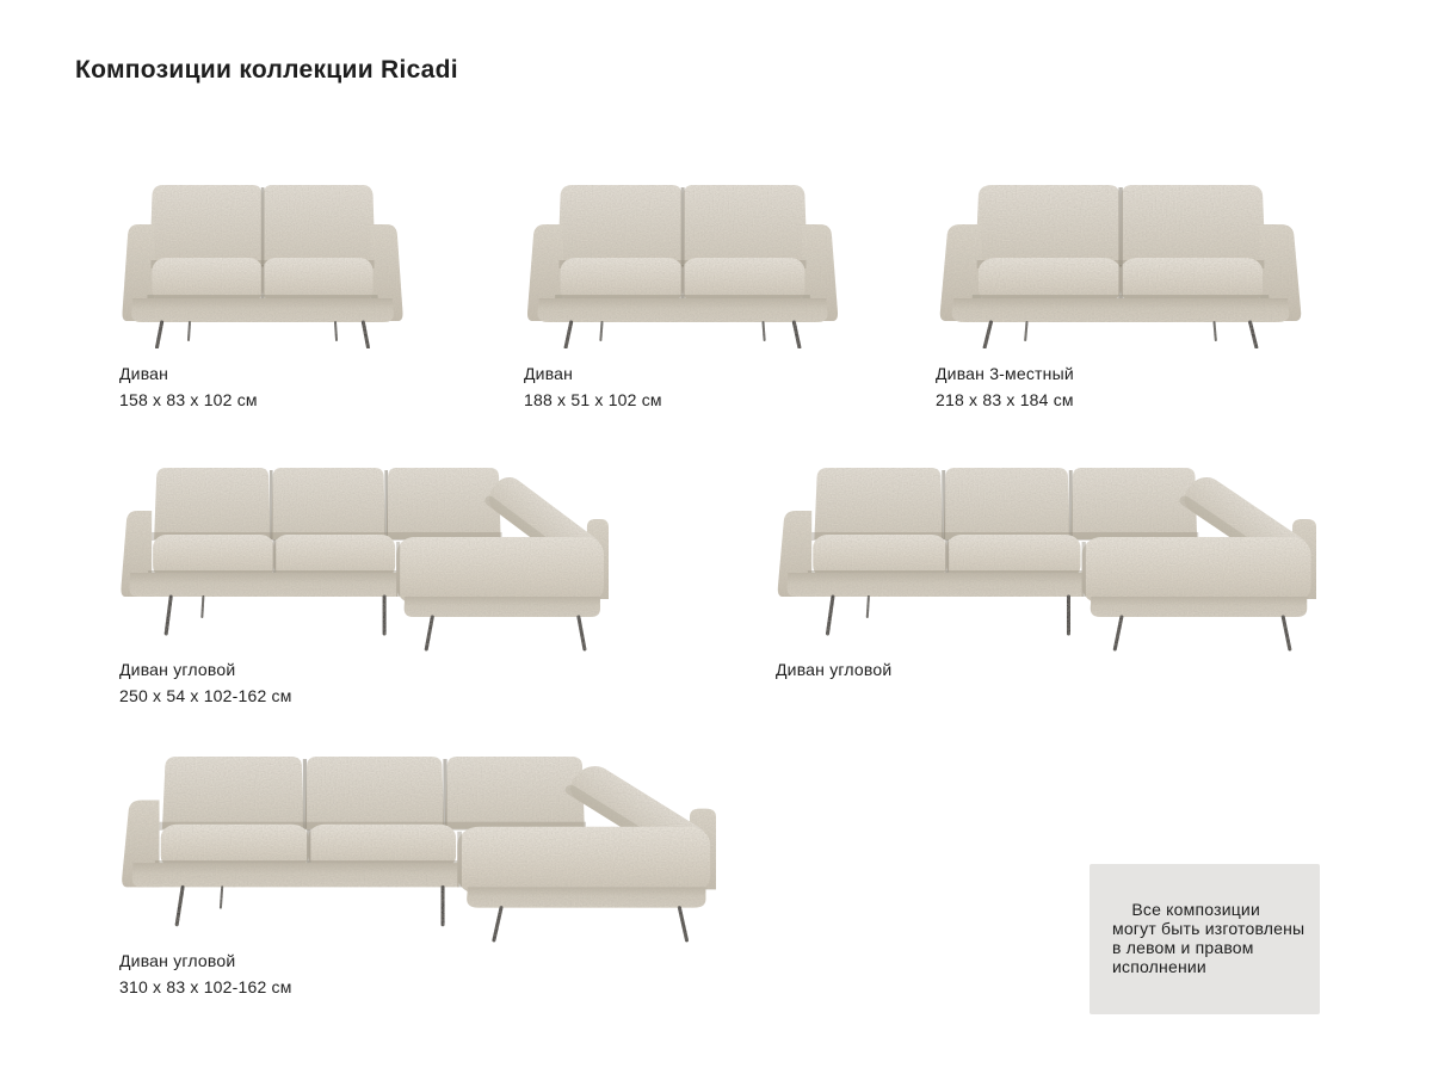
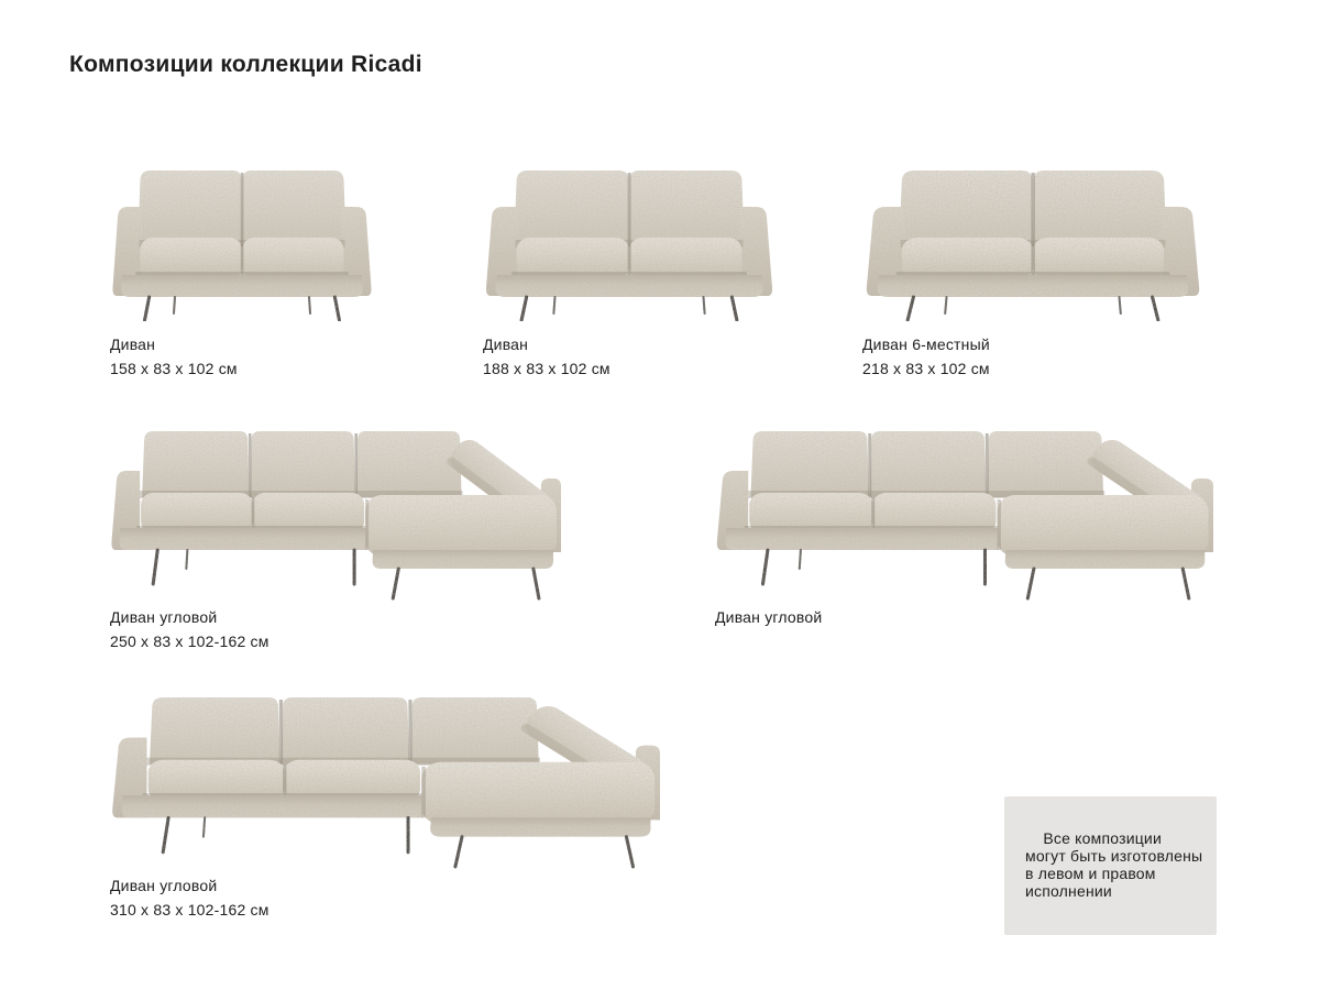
  Композиции коллекции Ricadi
  Диван
  158 x 83 x 102 см
  Диван
- 188 x 51 x 102 см
+ 188 x 83 x 102 см
- Диван 3-местный
+ Диван 6-местный
- 218 x 83 x 184 см
+ 218 x 83 x 102 см
  Диван угловой
- 250 x 54 x 102-162 см
+ 250 x 83 x 102-162 см
  Диван угловой
  Диван угловой
  310 x 83 x 102-162 см
  Все композиции
  могут быть изготовлены
  в левом и правом
  исполнении
